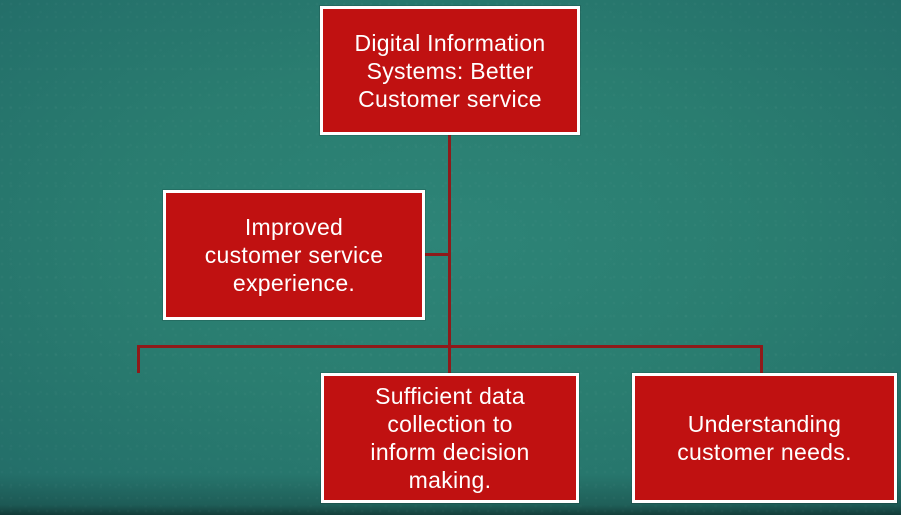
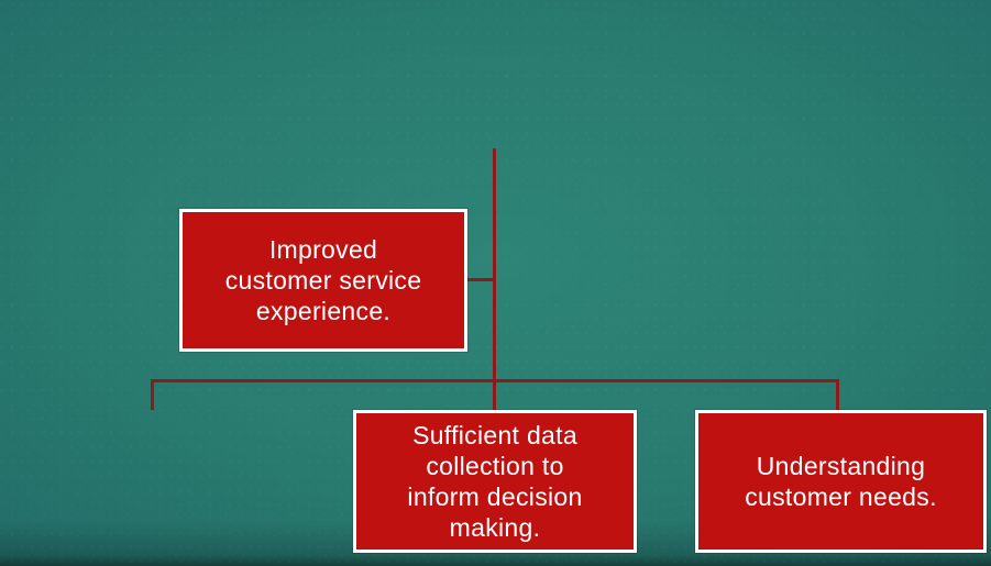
- Digital Information
- Systems: Better
- Customer service
  Improved
  customer service
  experience.
  Sufficient data
  collection to
  inform decision
  making.
  Understanding
  customer needs.
